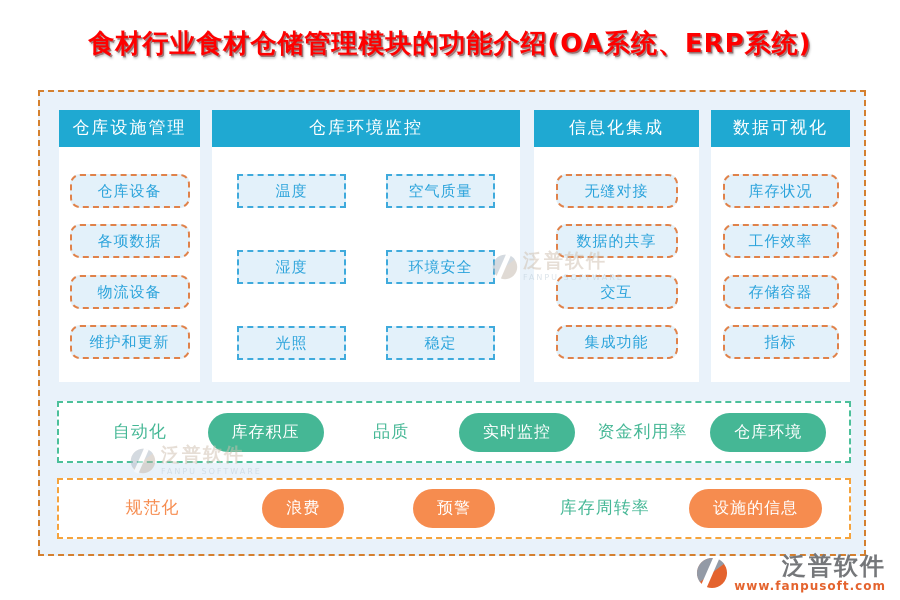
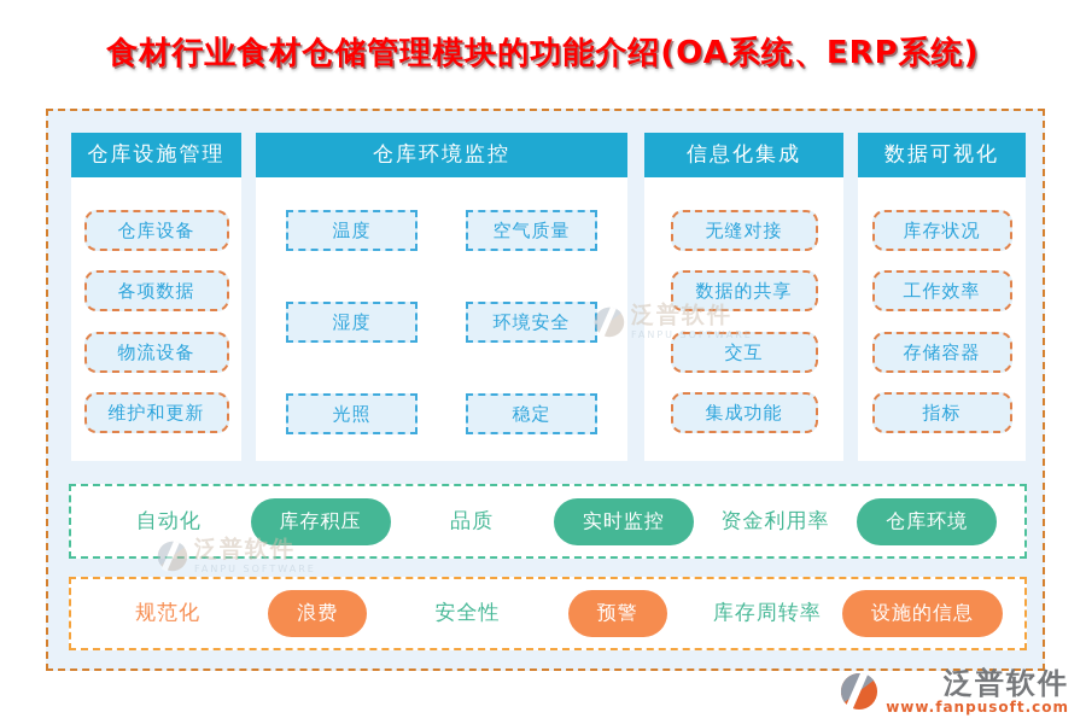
  食材行业食材仓储管理模块的功能介绍(OA系统、ERP系统)
  仓库设施管理
  仓库设备
  各项数据
  物流设备
  维护和更新
  仓库环境监控
  温度
  空气质量
  湿度
  环境安全
  光照
  稳定
  信息化集成
  无缝对接
  数据的共享
  交互
  集成功能
  数据可视化
  库存状况
  工作效率
  存储容器
  指标
  自动化
  库存积压
  品质
  实时监控
  资金利用率
  仓库环境
  规范化
  浪费
+ 安全性
  预警
  库存周转率
  设施的信息
  泛普软件
  FANPU SOFTWARE
  泛普软件
  FANPU SOFTWARE
  泛普软件
  www.fanpusoft.com
